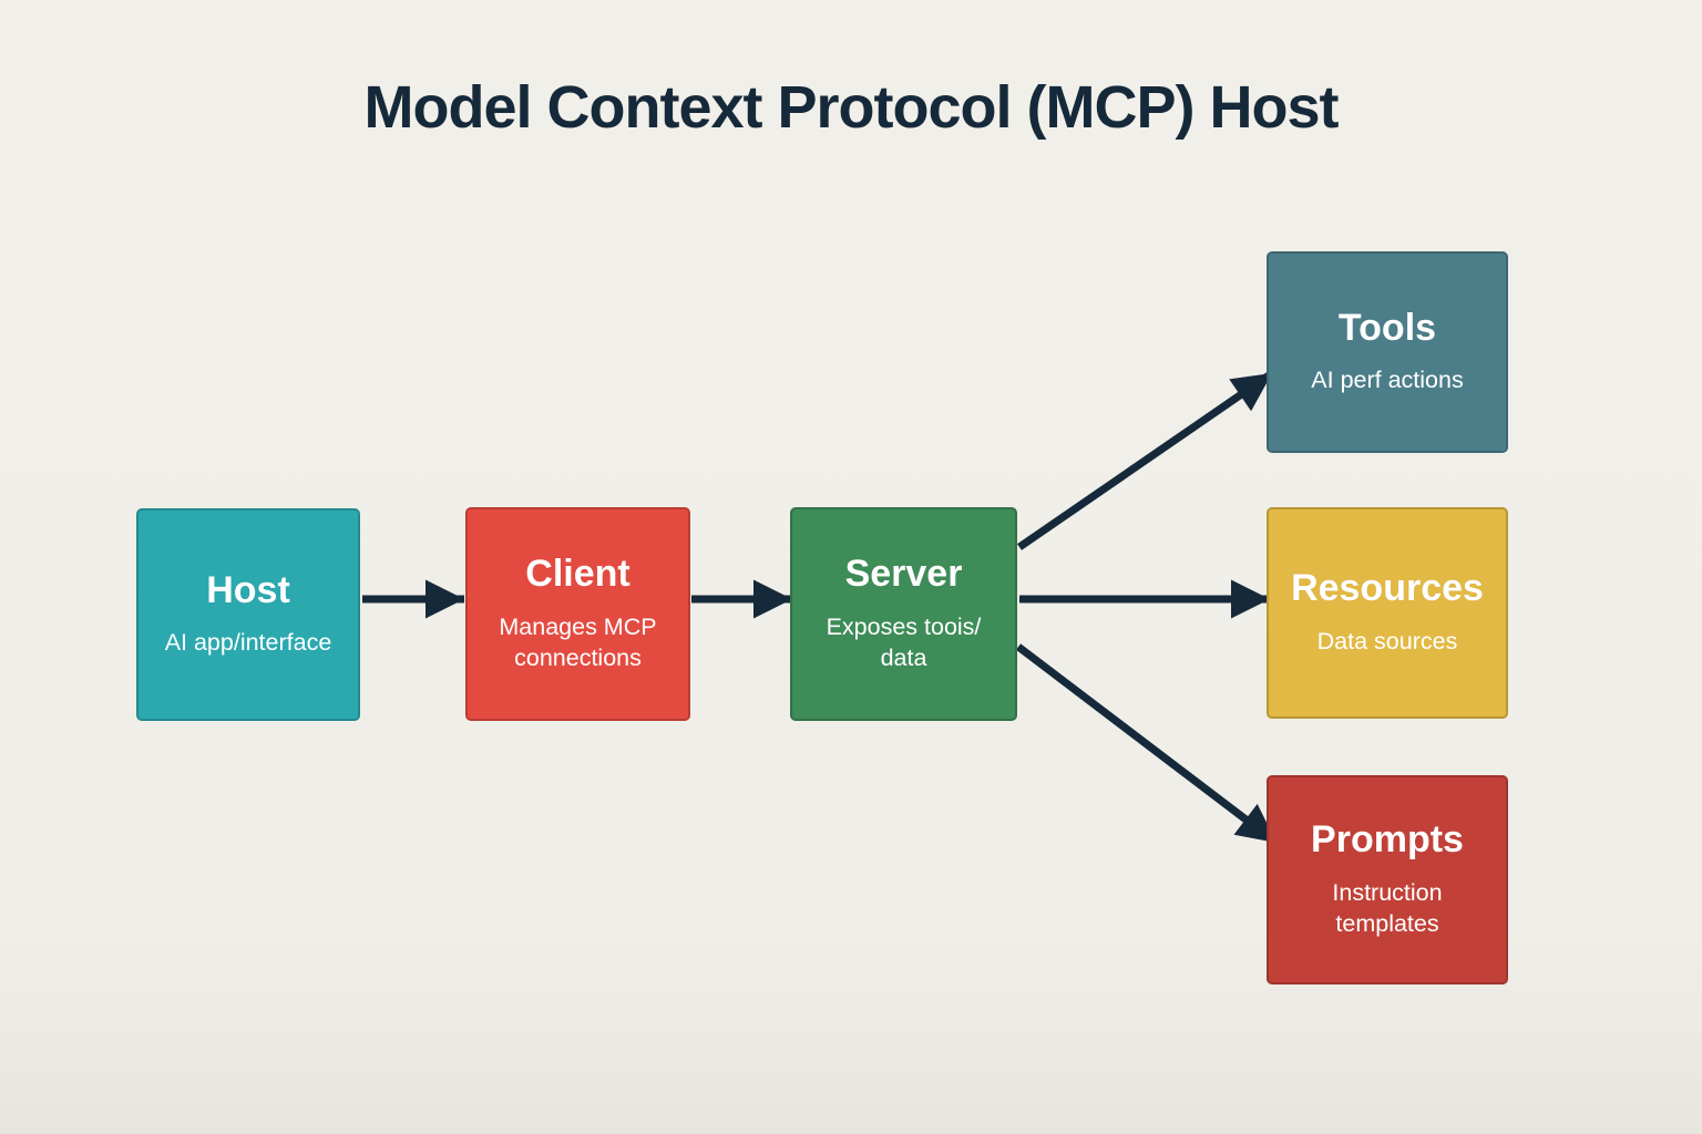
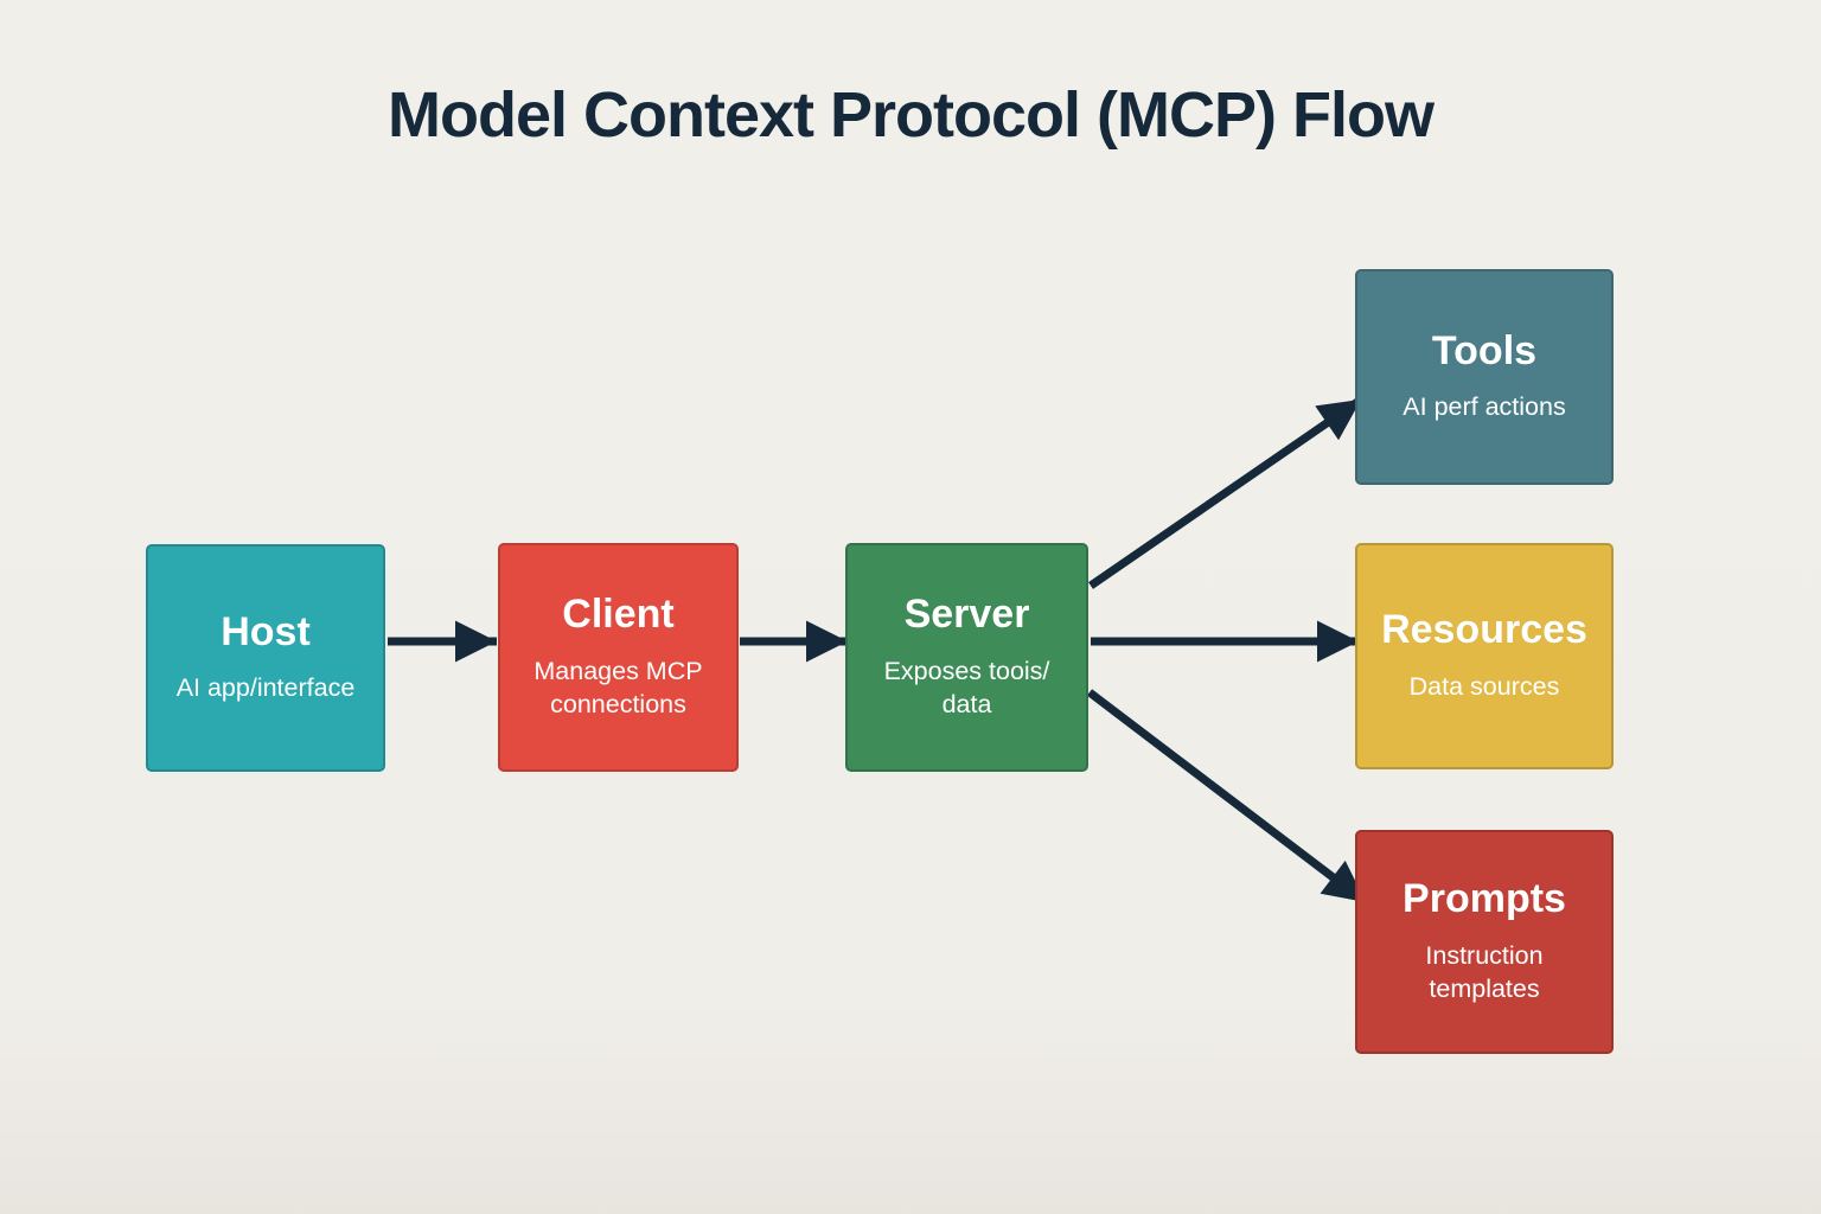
- Model Context Protocol (MCP) Host
+ Model Context Protocol (MCP) Flow
  Host
  AI app/interface
  Client
  Manages MCP connections
  Server
  Exposes toois/ data
  Tools
  AI perf actions
  Resources
  Data sources
  Prompts
  Instruction templates
